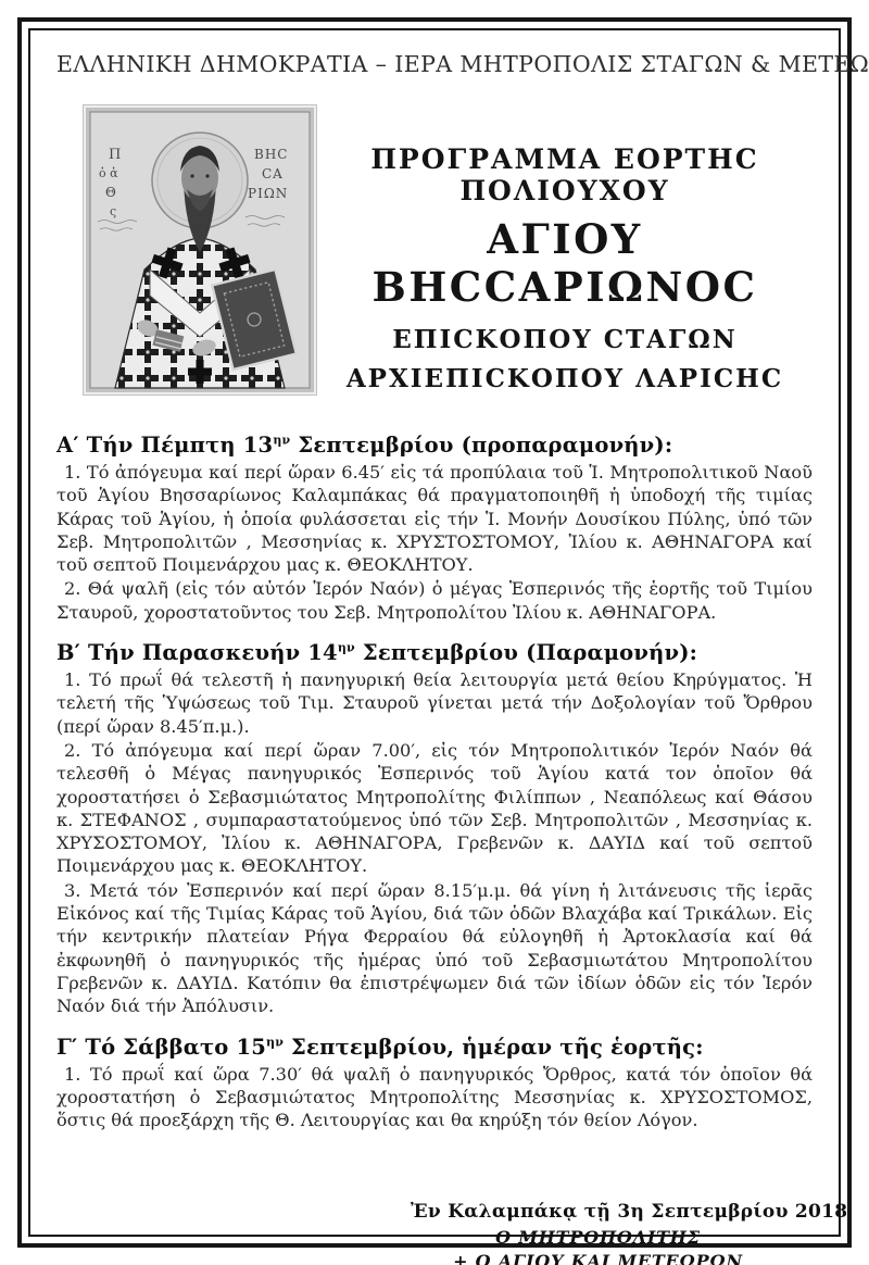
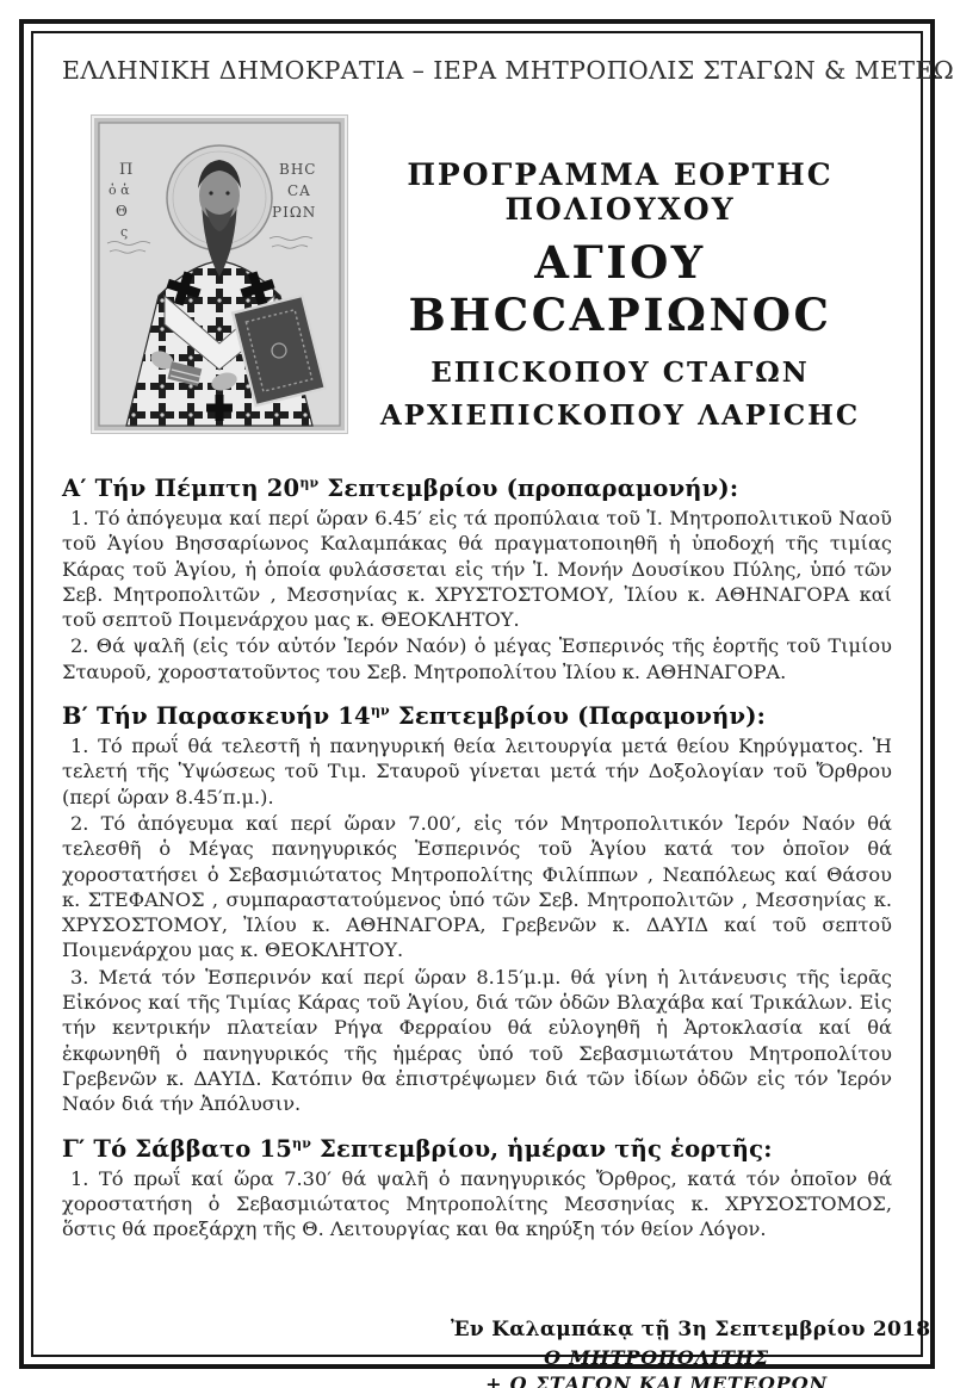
  ΕΛΛΗΝΙΚΗ ΔΗΜΟΚΡΑΤΙΑ – ΙΕΡΑ ΜΗΤΡΟΠΟΛΙΣ ΣΤΑΓΩΝ & ΜΕΤΕΩ
  Π
  ὁ ἁ
  Θ
  ς
  ΒΗC
  CΑ
  ΡΙΩΝ
  ΠΡΟΓΡΑΜΜΑ ΕΟΡΤΗC ΠΟΛΙΟΥΧΟΥ
  ΑΓΙΟΥ ΒΗCCΑΡΙΩΝΟC
  ΕΠΙCΚΟΠΟΥ CΤΑΓΩΝ
  ΑΡΧΙΕΠΙCΚΟΠΟΥ ΛΑΡΙCΗC
- Α′ Τήν Πέμπτη 13ην Σεπτεμβρίου (προπαραμονήν):
+ Α′ Τήν Πέμπτη 20ην Σεπτεμβρίου (προπαραμονήν):
  1. Τό ἀπόγευμα καί περί ὥραν 6.45′ εἰς τά προπύλαια τοῦ Ἱ. Μητροπολιτικοῦ Ναοῦ τοῦ Ἁγίου Βησσαρίωνος Καλαμπάκας θά πραγματοποιηθῆ ἡ ὑποδοχή τῆς τιμίας Κάρας τοῦ Ἁγίου, ἡ ὁποία φυλάσσεται εἰς τήν Ἱ. Μονήν Δουσίκου Πύλης, ὑπό τῶν Σεβ. Μητροπολιτῶν , Μεσσηνίας κ. ΧΡΥΣΤΟΣΤΟΜΟΥ, Ἰλίου κ. ΑΘΗΝΑΓΟΡΑ καί τοῦ σεπτοῦ Ποιμενάρχου μας κ. ΘΕΟΚΛΗΤΟΥ.
  2. Θά ψαλῆ (εἰς τόν αὐτόν Ἱερόν Ναόν) ὁ μέγας Ἑσπερινός τῆς ἑορτῆς τοῦ Τιμίου Σταυροῦ, χοροστατοῦντος του Σεβ. Μητροπολίτου Ἰλίου κ. ΑΘΗΝΑΓΟΡΑ.
  Β′ Τήν Παρασκευήν 14ην Σεπτεμβρίου (Παραμονήν):
  1. Τό πρωΐ θά τελεστῆ ἡ πανηγυρική θεία λειτουργία μετά θείου Κηρύγματος. Ἡ τελετή τῆς Ὑψώσεως τοῦ Τιμ. Σταυροῦ γίνεται μετά τήν Δοξολογίαν τοῦ Ὄρθρου (περί ὥραν 8.45′π.μ.).
  2. Τό ἀπόγευμα καί περί ὥραν 7.00′, εἰς τόν Μητροπολιτικόν Ἱερόν Ναόν θά τελεσθῆ ὁ Μέγας πανηγυρικός Ἑσπερινός τοῦ Ἁγίου κατά τον ὁποῖον θά χοροστατήσει ὁ Σεβασμιώτατος Μητροπολίτης Φιλίππων , Νεαπόλεως καί Θάσου κ. ΣΤΕΦΑΝΟΣ , συμπαραστατούμενος ὑπό τῶν Σεβ. Μητροπολιτῶν , Μεσσηνίας κ. ΧΡΥΣΟΣΤΟΜΟΥ, Ἰλίου κ. ΑΘΗΝΑΓΟΡΑ, Γρεβενῶν κ. ΔΑΥΙΔ καί τοῦ σεπτοῦ Ποιμενάρχου μας κ. ΘΕΟΚΛΗΤΟΥ.
  3. Μετά τόν Ἑσπερινόν καί περί ὥραν 8.15′μ.μ. θά γίνη ἡ λιτάνευσις τῆς ἱερᾶς Εἰκόνος καί τῆς Τιμίας Κάρας τοῦ Ἁγίου, διά τῶν ὁδῶν Βλαχάβα καί Τρικάλων. Εἰς τήν κεντρικήν πλατείαν Ρήγα Φερραίου θά εὐλογηθῆ ἡ Ἀρτοκλασία καί θά ἐκφωνηθῆ ὁ πανηγυρικός τῆς ἡμέρας ὑπό τοῦ Σεβασμιωτάτου Μητροπολίτου Γρεβενῶν κ. ΔΑΥΙΔ. Κατόπιν θα ἐπιστρέψωμεν διά τῶν ἰδίων ὁδῶν εἰς τόν Ἱερόν Ναόν διά τήν Ἀπόλυσιν.
  Γ′ Τό Σάββατο 15ην Σεπτεμβρίου, ἡμέραν τῆς ἑορτῆς:
  1. Τό πρωΐ καί ὥρα 7.30′ θά ψαλῆ ὁ πανηγυρικός Ὄρθρος, κατά τόν ὁποῖον θά χοροστατήση ὁ Σεβασμιώτατος Μητροπολίτης Μεσσηνίας κ. ΧΡΥΣΟΣΤΟΜΟΣ, ὅστις θά προεξάρχη τῆς Θ. Λειτουργίας και θα κηρύξη τόν θείον Λόγον.
  Ἐν Καλαμπάκᾳ τῇ 3η Σεπτεμβρίου 2018
  Ο ΜΗΤΡΟΠΟΛΙΤΗΣ
- + Ο ΑΓΙΟΥ ΚΑΙ ΜΕΤΕΩΡΩΝ
+ + Ο ΣΤΑΓΩΝ ΚΑΙ ΜΕΤΕΩΡΩΝ
